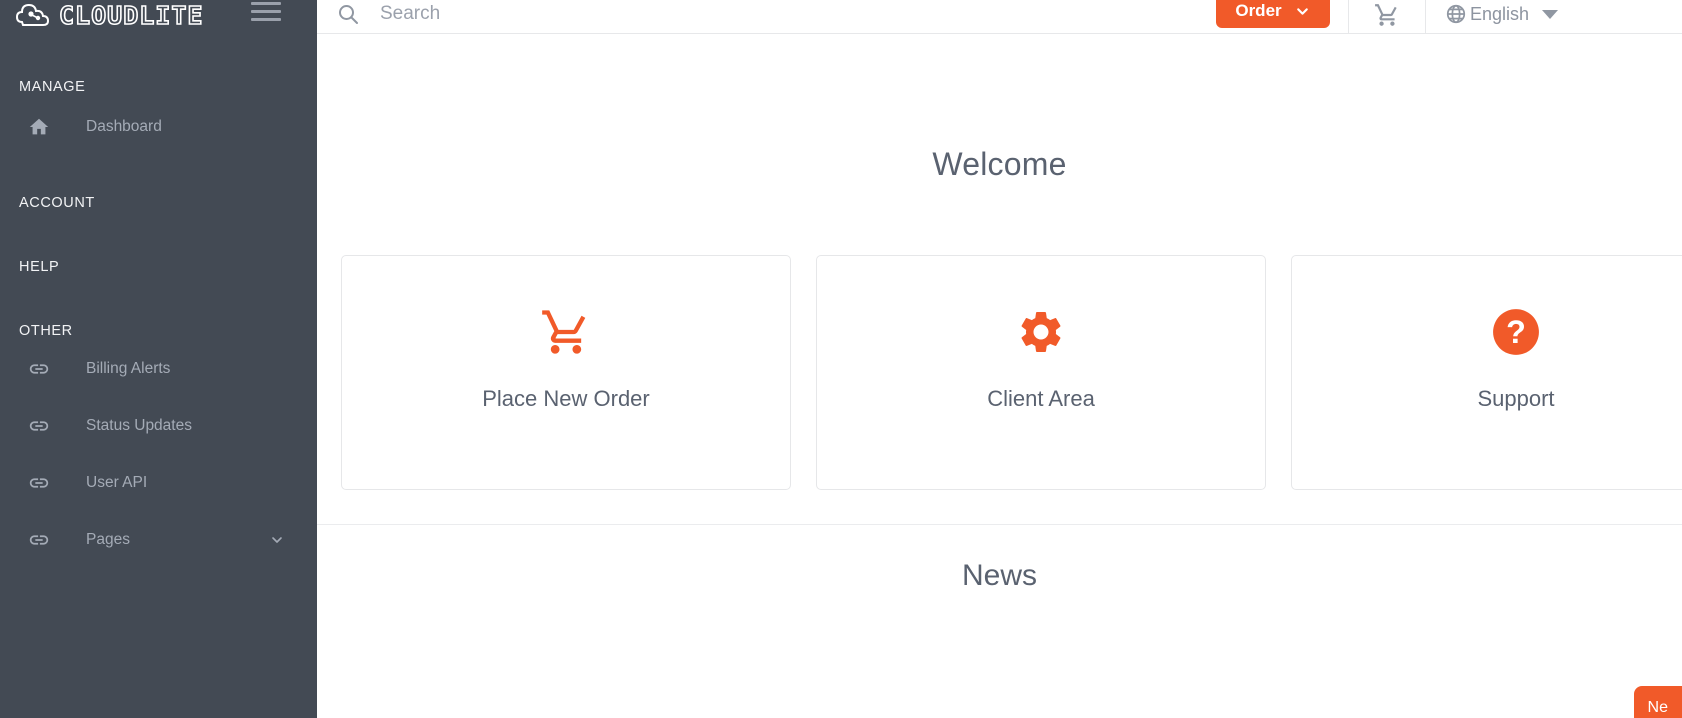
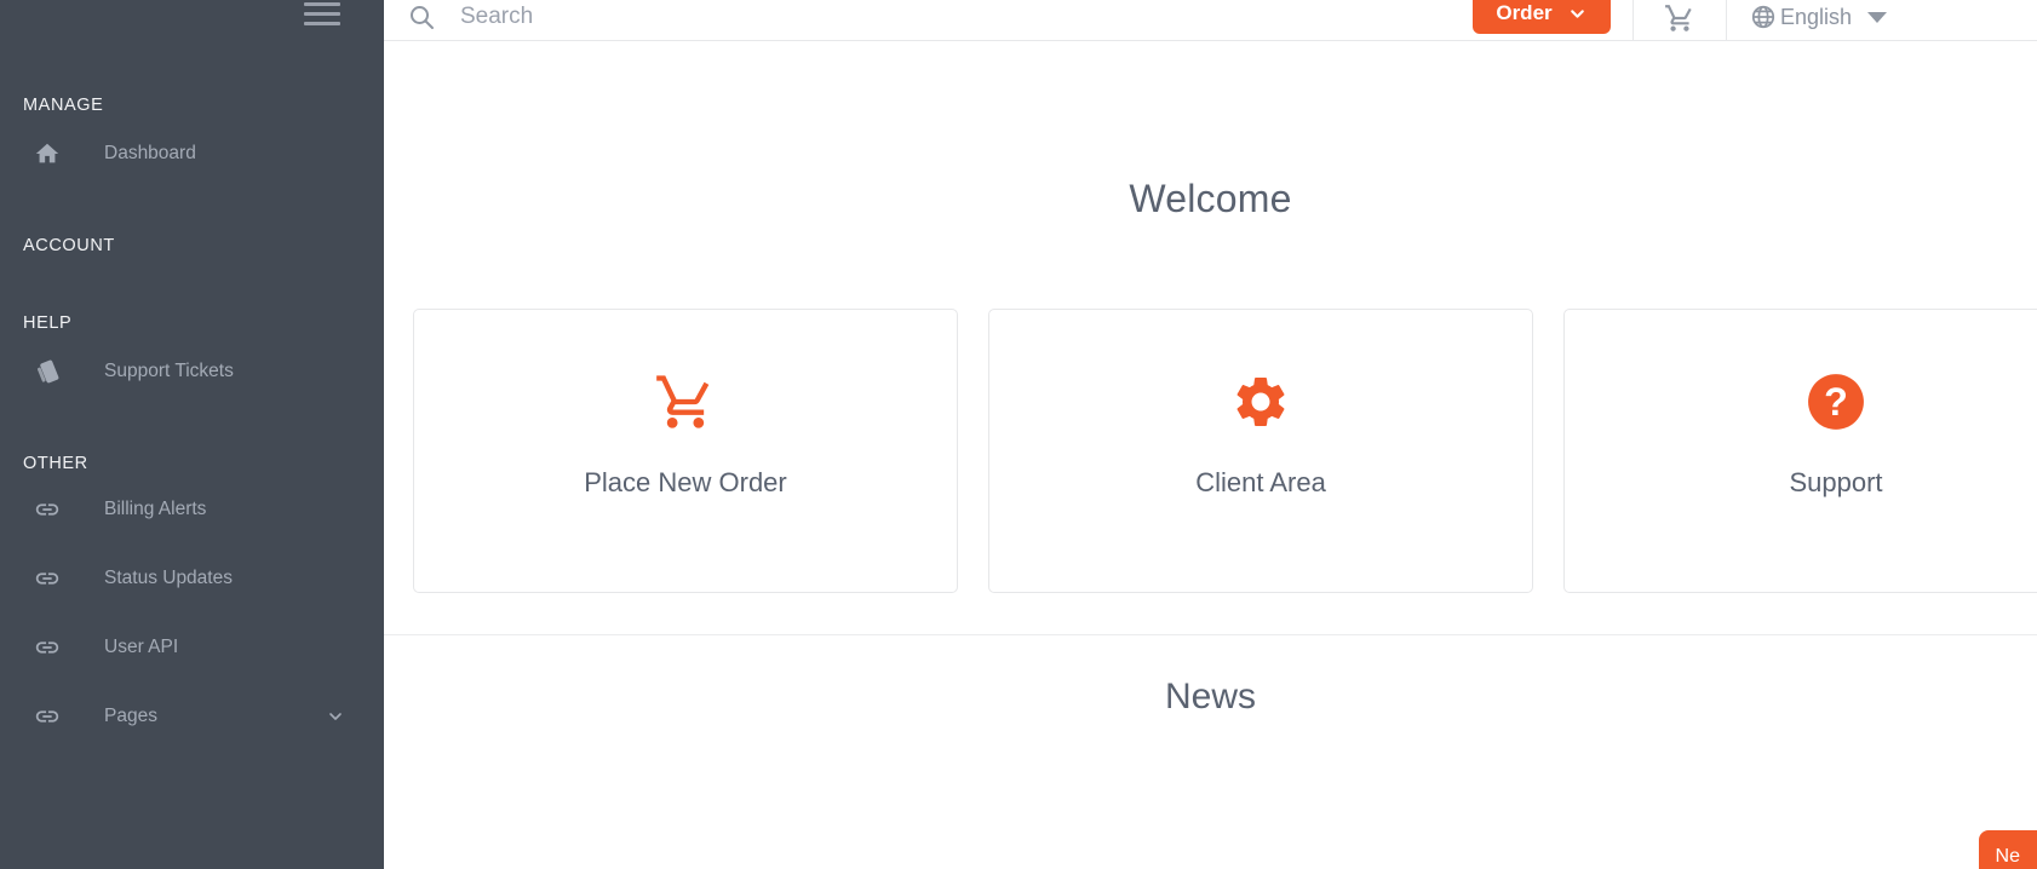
- CLOUDLITE
  MANAGE
  Dashboard
  ACCOUNT
  HELP
+ Support Tickets
  OTHER
  Billing Alerts
  Status Updates
  User API
  Pages
  Search
  Order
  English
  Welcome
  Place New Order
  Client Area
  ?
  Support
  News
  Ne
